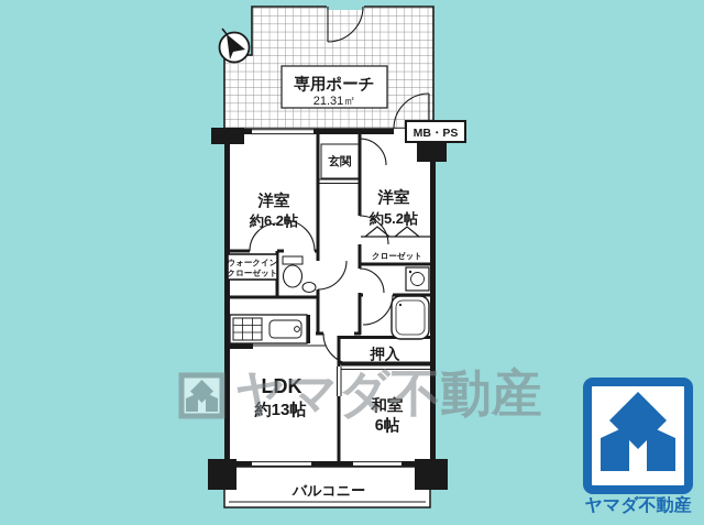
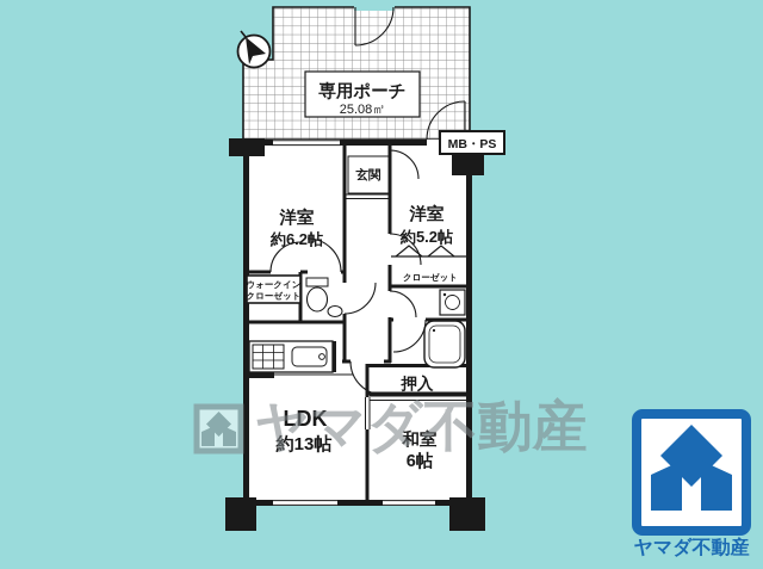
  専用ポーチ
- 21.31㎡
+ 25.08㎡
- バルコニー
  MB・PS
  ウォークイン
  クローゼット
  玄関
  洋室
  約6.2帖
  洋室
  約5.2帖
  クローゼット
  押入
  LDK
  約13帖
  和室
  6帖
  ヤマダ不動産
  ヤマダ不動産
